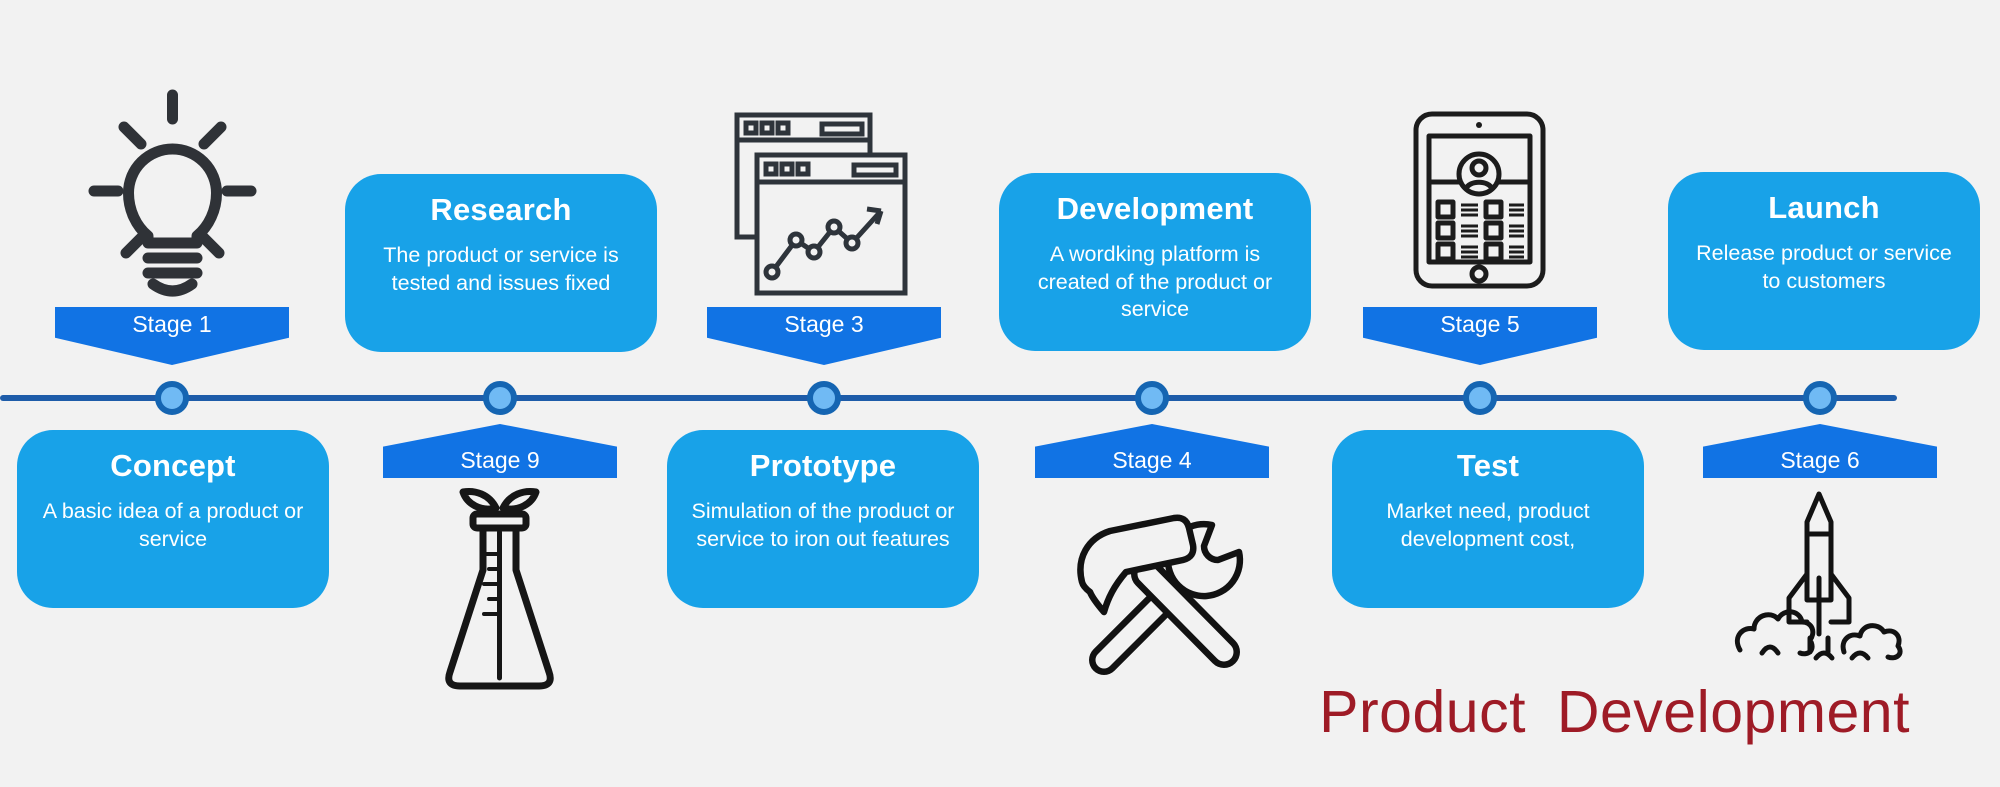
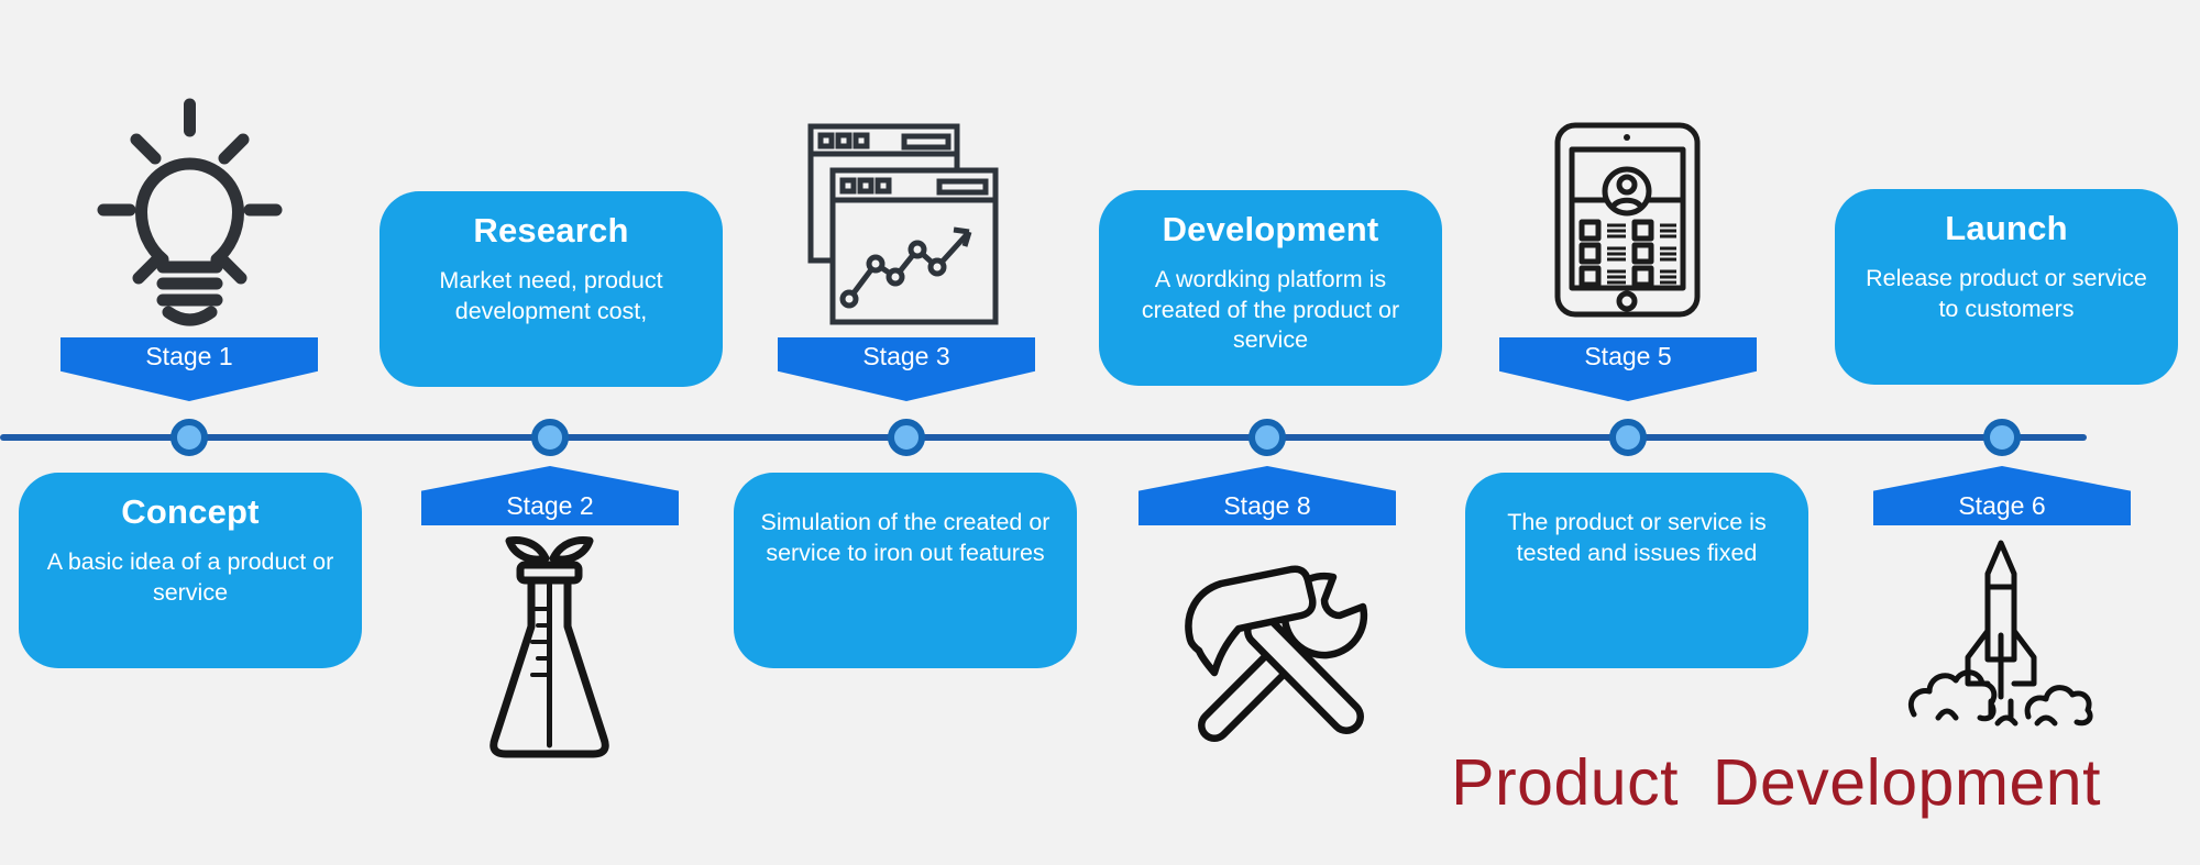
  Stage 1
- Stage 9
+ Stage 2
  Stage 3
- Stage 4
+ Stage 8
  Stage 5
  Stage 6
  Concept
  A basic idea of a product or service
  Research
- The product or service is tested and issues fixed
+ Market need, product development cost,
- Prototype
- Simulation of the product or service to iron out features
+ Simulation of the created or service to iron out features
  Development
  A wordking platform is created of the product or service
- Test
- Market need, product development cost,
+ The product or service is tested and issues fixed
  Launch
  Release product or service to customers
  Product Development
